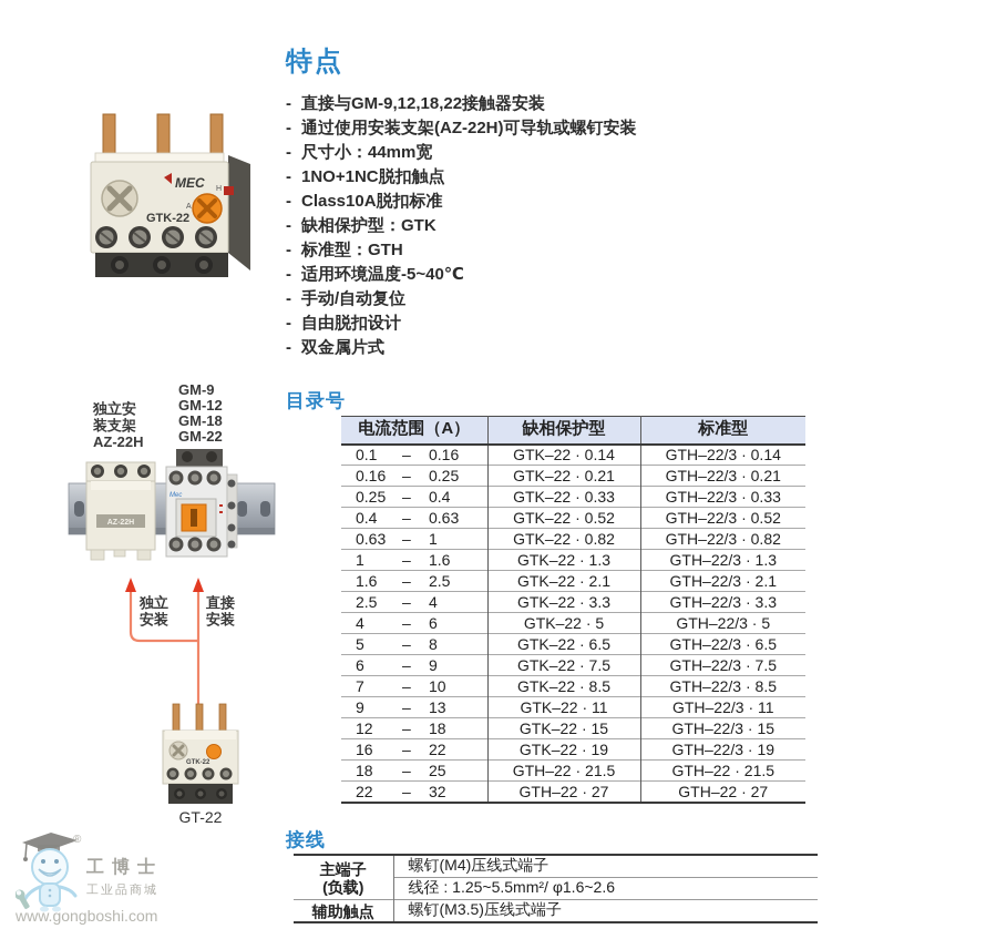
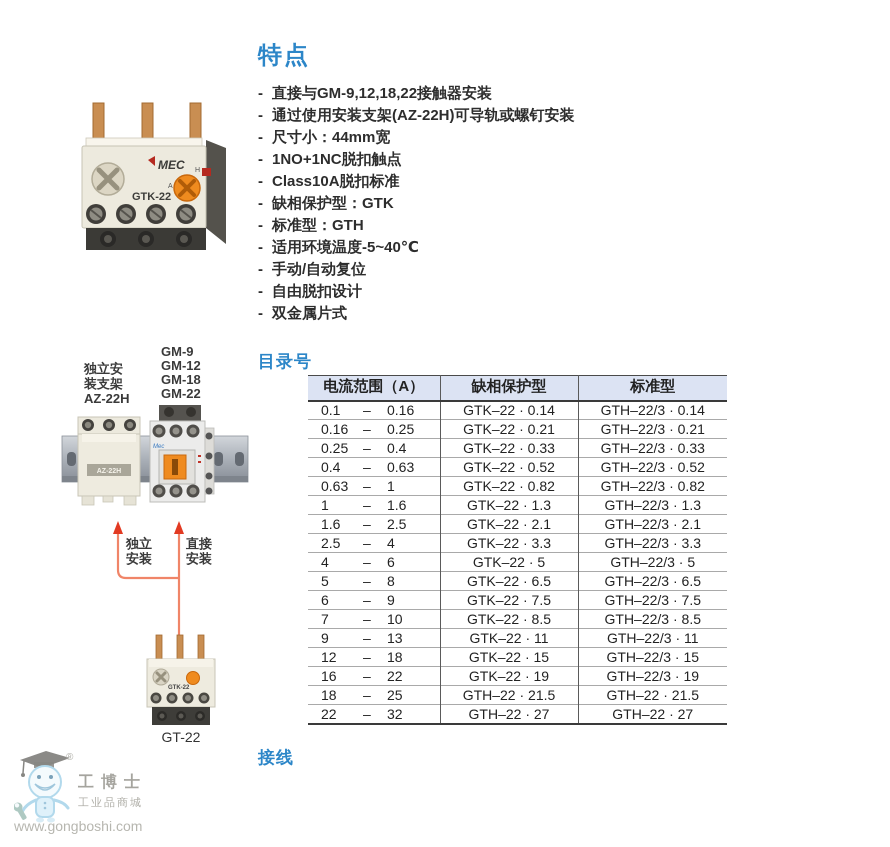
  MEC
  GTK-22
  特点
  - 直接与GM-9,12,18,22接触器安装
  - 通过使用安装支架(AZ-22H)可导轨或螺钉安装
  - 尺寸小：44mm宽
  - 1NO+1NC脱扣触点
  - Class10A脱扣标准
  - 缺相保护型：GTK
  - 标准型：GTH
  - 适用环境温度-5~40℃
  - 手动/自动复位
  - 自由脱扣设计
  - 双金属片式
  GT-22
  独立安
  装支架
  AZ-22H
  GM-9
  GM-12
  GM-18
  GM-22
  独立
  安装
  直接
  安装
  目录号
  电流范围（A）	缺相保护型	标准型
  0.1 – 0.16	GTK–22 · 0.14	GTH–22/3 · 0.14
  0.16 – 0.25	GTK–22 · 0.21	GTH–22/3 · 0.21
  0.25 – 0.4	GTK–22 · 0.33	GTH–22/3 · 0.33
  0.4 – 0.63	GTK–22 · 0.52	GTH–22/3 · 0.52
  0.63 – 1	GTK–22 · 0.82	GTH–22/3 · 0.82
  1 – 1.6	GTK–22 · 1.3	GTH–22/3 · 1.3
  1.6 – 2.5	GTK–22 · 2.1	GTH–22/3 · 2.1
  2.5 – 4	GTK–22 · 3.3	GTH–22/3 · 3.3
  4 – 6	GTK–22 · 5	GTH–22/3 · 5
  5 – 8	GTK–22 · 6.5	GTH–22/3 · 6.5
  6 – 9	GTK–22 · 7.5	GTH–22/3 · 7.5
  7 – 10	GTK–22 · 8.5	GTH–22/3 · 8.5
  9 – 13	GTK–22 · 11	GTH–22/3 · 11
  12 – 18	GTK–22 · 15	GTH–22/3 · 15
  16 – 22	GTK–22 · 19	GTH–22/3 · 19
  18 – 25	GTH–22 · 21.5	GTH–22 · 21.5
  22 – 32	GTH–22 · 27	GTH–22 · 27
  接线
- 主端子 (负载)	螺钉(M4)压线式端子
- 线径 : 1.25~5.5mm²/ φ1.6~2.6
- 辅助触点	螺钉(M3.5)压线式端子
  ®
  工博士
  工业品商城
  www.gongboshi.com
